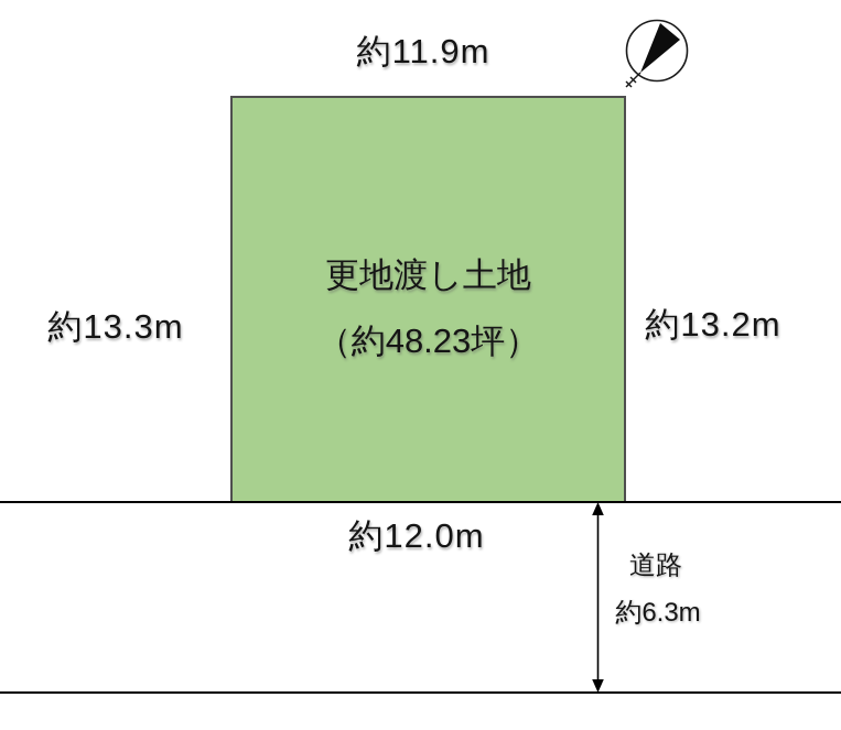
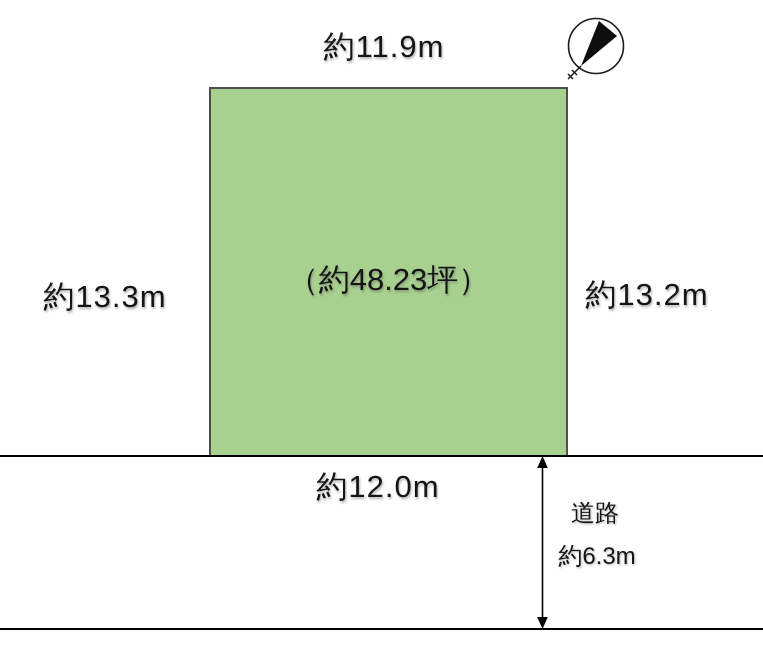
  約11.9m
  約13.3m
  約13.2m
- 更地渡し土地
  （約48.23坪）
  約12.0m
  道路
  約6.3m
